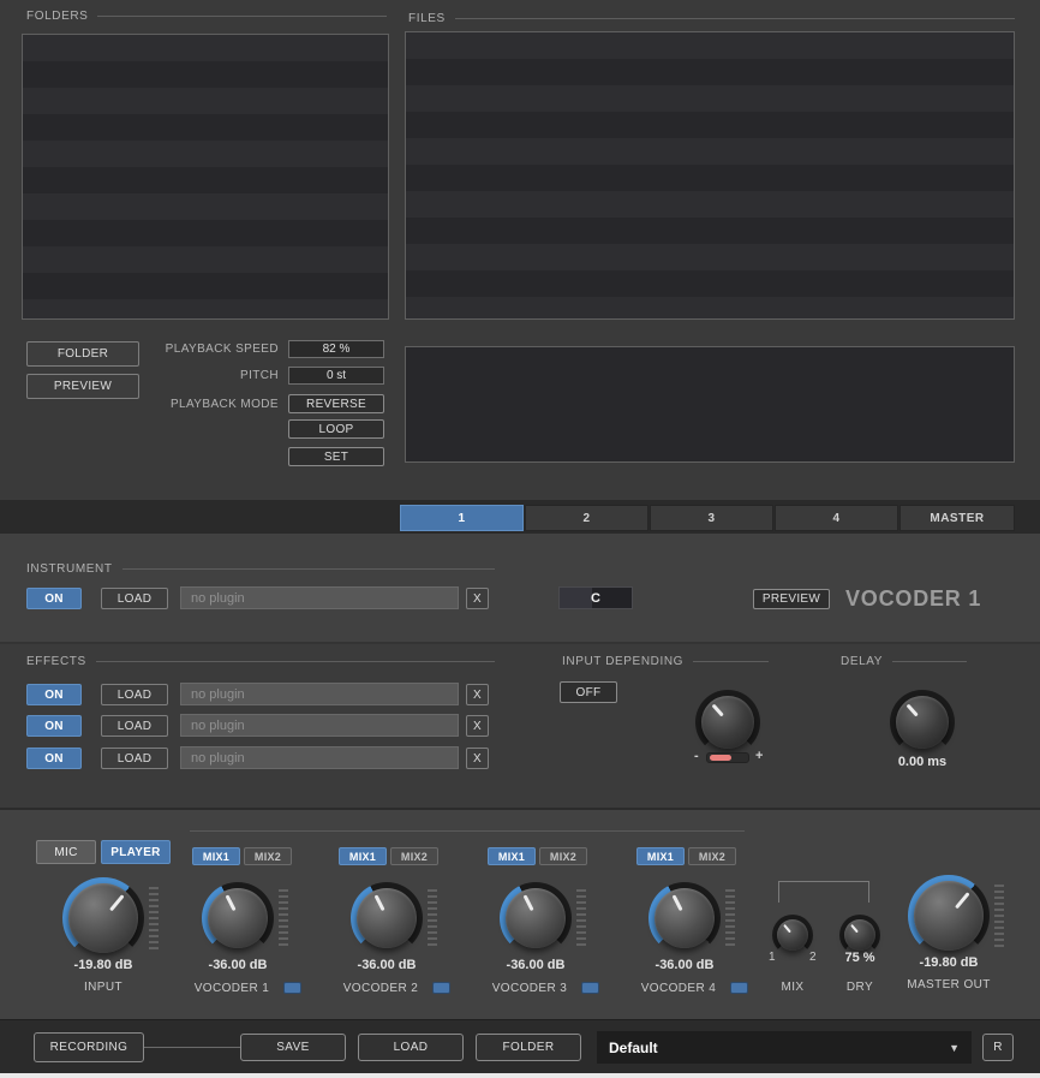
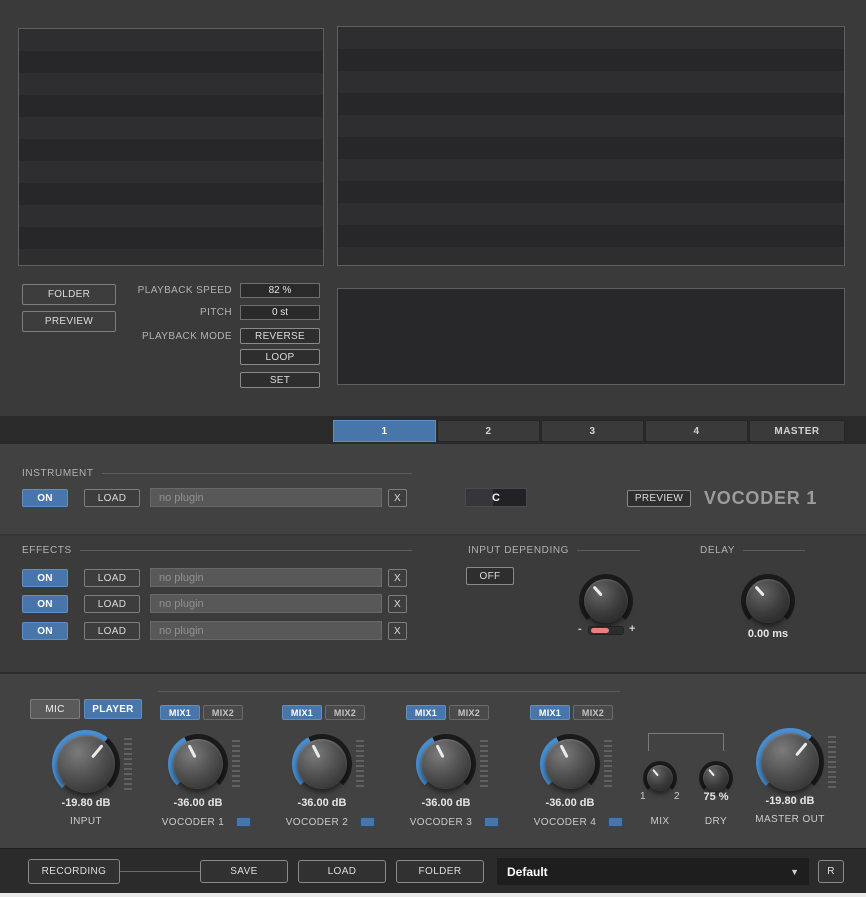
- FOLDERS
- FILES
  FOLDER
  PREVIEW
  PLAYBACK SPEED
  82 %
  PITCH
  0 st
  PLAYBACK MODE
  REVERSE
  LOOP
  SET
  1
  2
  3
  4
  MASTER
  INSTRUMENT
  ON
  LOAD
  no plugin
  X
  C
  PREVIEW
  VOCODER 1
  EFFECTS
  ON
  LOAD
  no plugin
  X
  ON
  LOAD
  no plugin
  X
  ON
  LOAD
  no plugin
  X
  INPUT DEPENDING
  OFF
  -
  +
  DELAY
  0.00 ms
  MIC
  PLAYER
  MIX1
  MIX2
  MIX1
  MIX2
  MIX1
  MIX2
  MIX1
  MIX2
  -19.80 dB
  INPUT
  -36.00 dB
  VOCODER 1
  -36.00 dB
  VOCODER 2
  -36.00 dB
  VOCODER 3
  -36.00 dB
  VOCODER 4
  1
  2
  75 %
  MIX
  DRY
  -19.80 dB
  MASTER OUT
  RECORDING
  SAVE
  LOAD
  FOLDER
  Default
  ▼
  R
